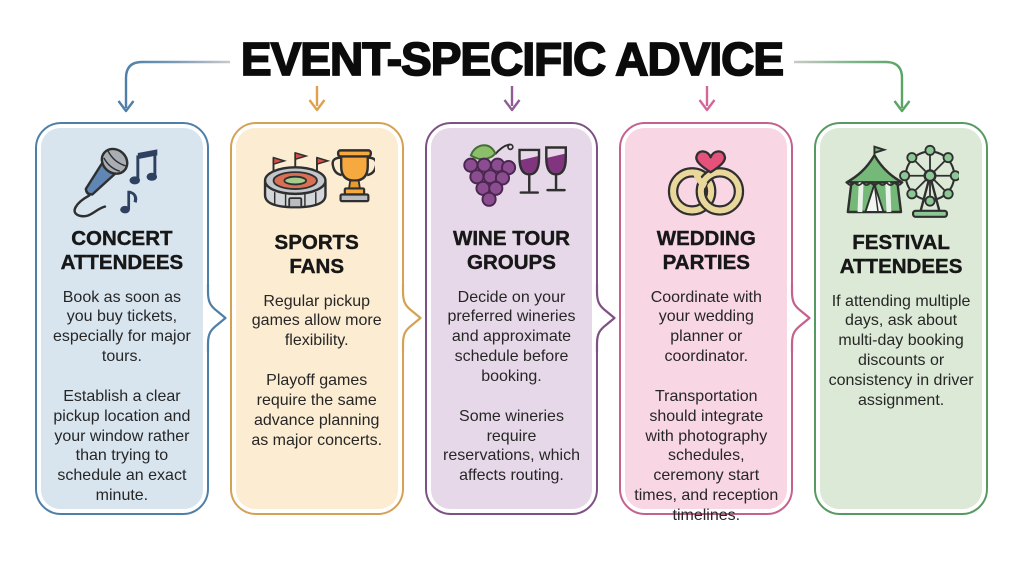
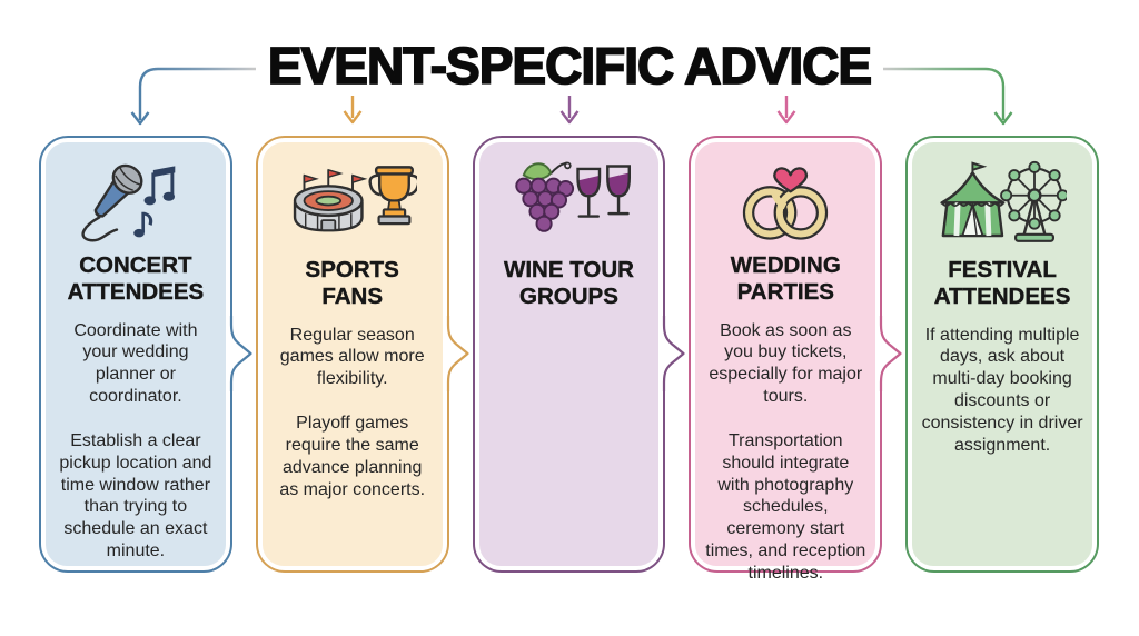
  EVENT-SPECIFIC ADVICE
  CONCERT ATTENDEES
- Book as soon as you buy tickets, especially for major tours.
+ Coordinate with your wedding planner or coordinator.
- Establish a clear pickup location and your window rather than trying to schedule an exact minute.
+ Establish a clear pickup location and time window rather than trying to schedule an exact minute.
  SPORTS FANS
- Regular pickup games allow more flexibility.
+ Regular season games allow more flexibility.
  Playoff games require the same advance planning as major concerts.
  WINE TOUR GROUPS
- Decide on your preferred wineries and approximate schedule before booking.
- Some wineries require reservations, which affects routing.
  WEDDING PARTIES
- Coordinate with your wedding planner or coordinator.
+ Book as soon as you buy tickets, especially for major tours.
  Transportation should integrate with photography schedules, ceremony start times, and reception timelines.
  FESTIVAL ATTENDEES
  If attending multiple days, ask about multi-day booking discounts or consistency in driver assignment.
